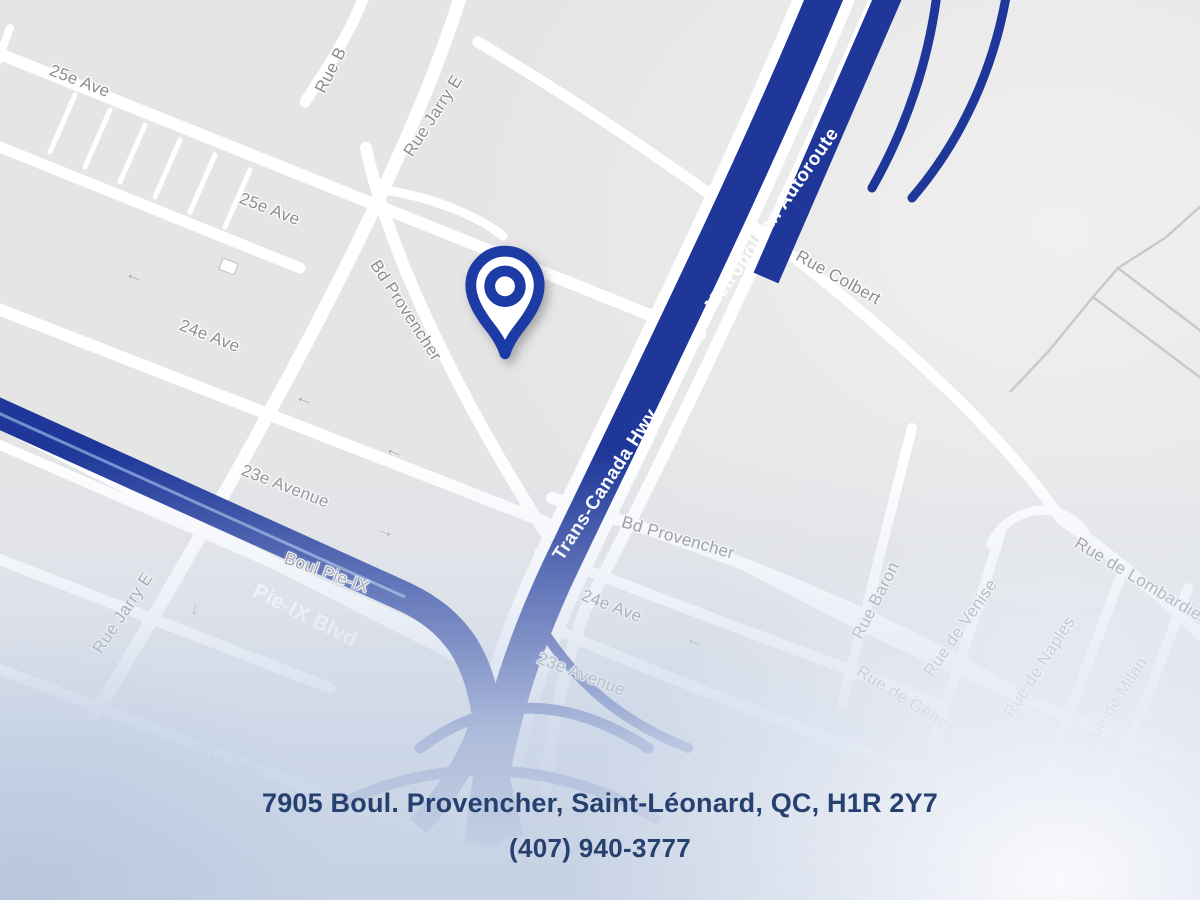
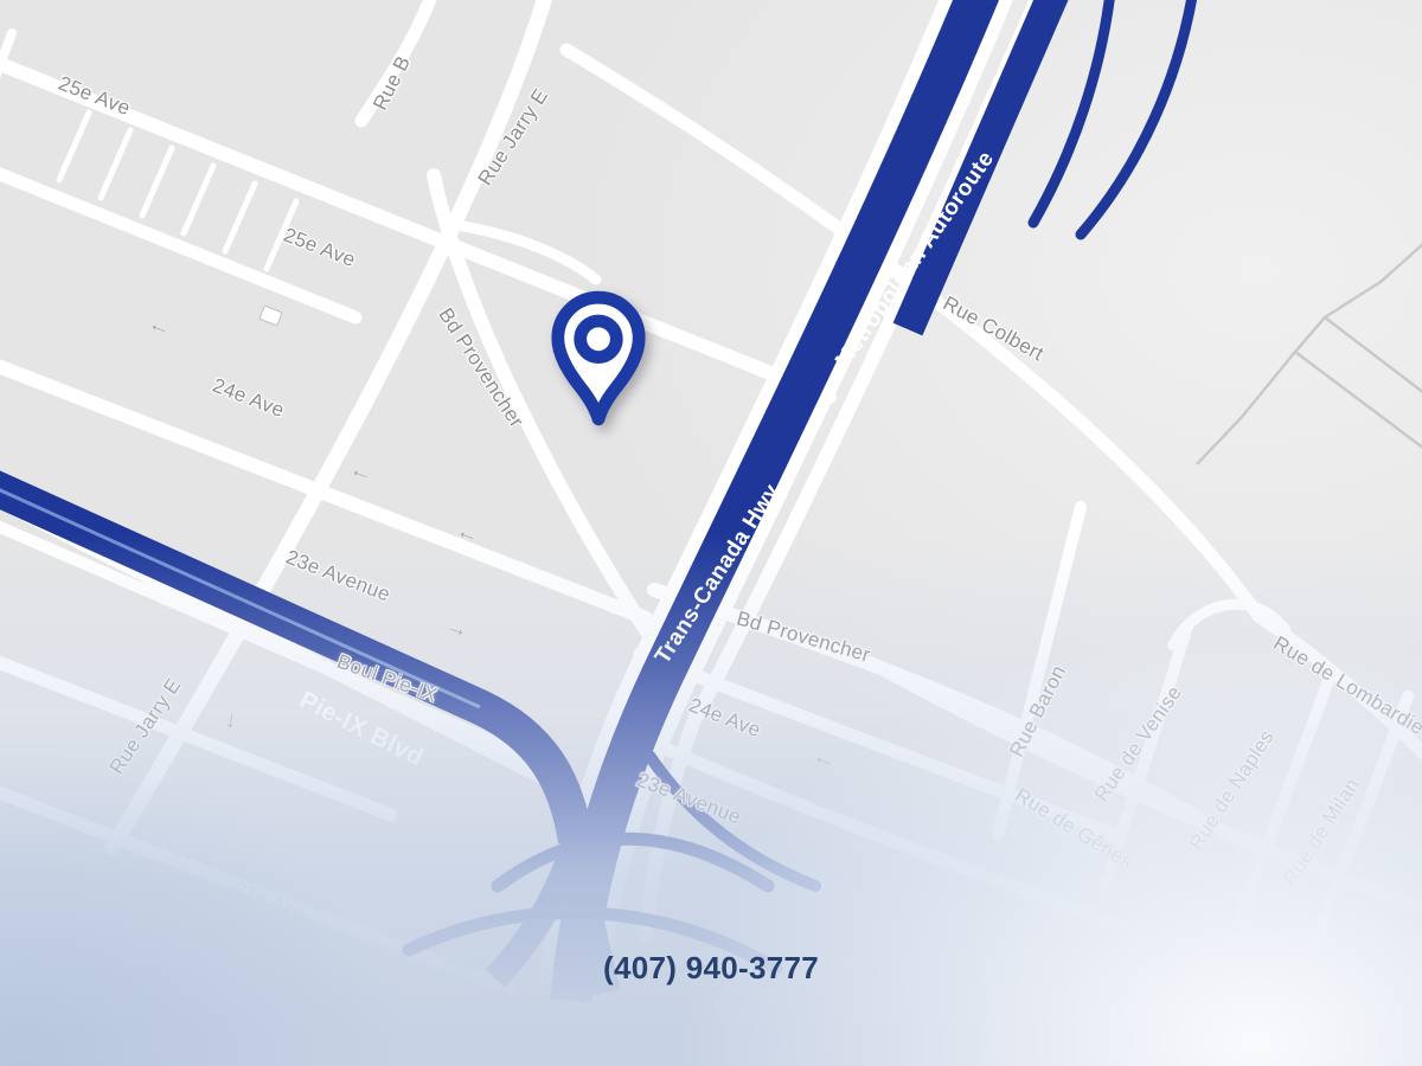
- 7905 Boul. Provencher, Saint-Léonard, QC, H1R 2Y7
  (407) 940-3777
